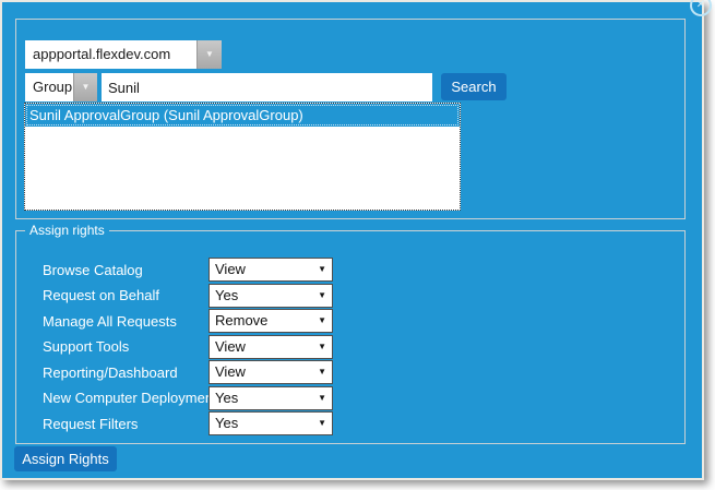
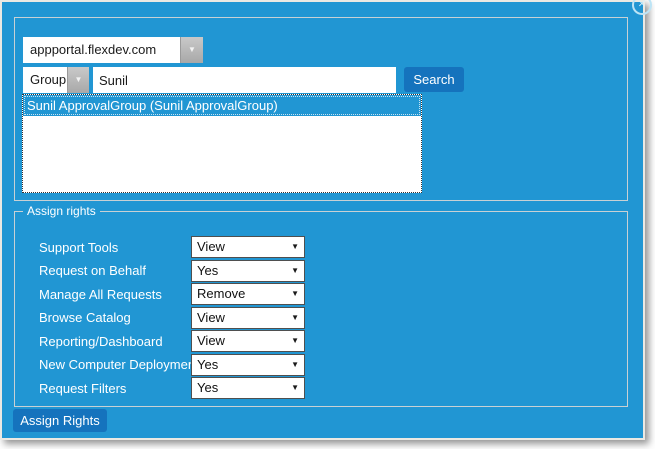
  appportal.flexdev.com
  ▼
  Group
  ▼
  Sunil
  Search
  Sunil ApprovalGroup (Sunil ApprovalGroup)
  Assign rights
- Browse Catalog
+ Support Tools
  View
  ▼
  Request on Behalf
  Yes
  ▼
  Manage All Requests
  Remove
  ▼
- Support Tools
+ Browse Catalog
  View
  ▼
  Reporting/Dashboard
  View
  ▼
  New Computer Deployme
  Yes
  ▼
  Request Filters
  Yes
  ▼
  Assign Rights
  ✕
